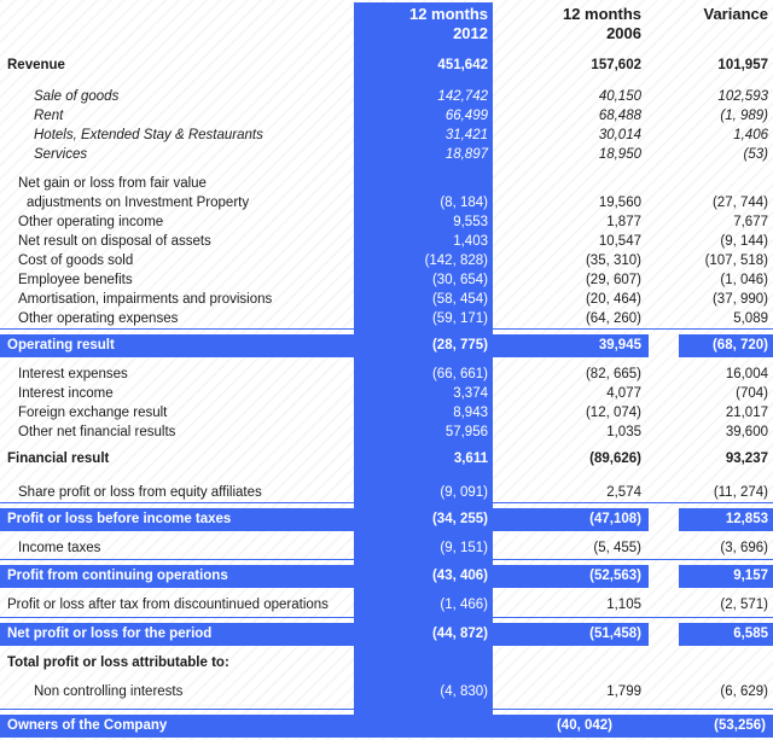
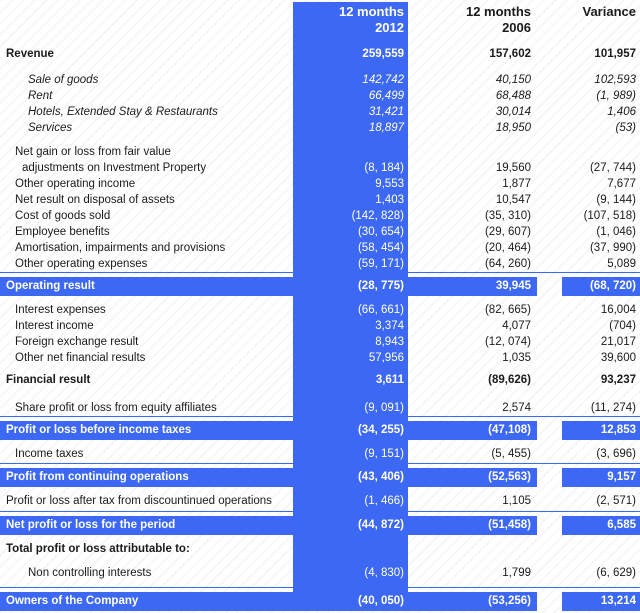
  12 months
  2012
  12 months
  2006
  Variance
  Revenue
- 451,642
+ 259,559
  157,602
  101,957
  Sale of goods
  142,742
  40,150
  102,593
  Rent
  66,499
  68,488
  (1, 989)
  Hotels, Extended Stay & Restaurants
  31,421
  30,014
  1,406
  Services
  18,897
  18,950
  (53)
  Net gain or loss from fair value
  adjustments on Investment Property
  (8, 184)
  19,560
  (27, 744)
  Other operating income
  9,553
  1,877
  7,677
  Net result on disposal of assets
  1,403
  10,547
  (9, 144)
  Cost of goods sold
  (142, 828)
  (35, 310)
  (107, 518)
  Employee benefits
  (30, 654)
  (29, 607)
  (1, 046)
  Amortisation, impairments and provisions
  (58, 454)
  (20, 464)
  (37, 990)
  Other operating expenses
  (59, 171)
  (64, 260)
  5,089
  Operating result
  (28, 775)
  39,945
  (68, 720)
  Interest expenses
  (66, 661)
  (82, 665)
  16,004
  Interest income
  3,374
  4,077
  (704)
  Foreign exchange result
  8,943
  (12, 074)
  21,017
  Other net financial results
  57,956
  1,035
  39,600
  Financial result
  3,611
  (89,626)
  93,237
  Share profit or loss from equity affiliates
  (9, 091)
  2,574
  (11, 274)
  Profit or loss before income taxes
  (34, 255)
  (47,108)
  12,853
  Income taxes
  (9, 151)
  (5, 455)
  (3, 696)
  Profit from continuing operations
  (43, 406)
  (52,563)
  9,157
  Profit or loss after tax from discountinued operations
  (1, 466)
  1,105
  (2, 571)
  Net profit or loss for the period
  (44, 872)
  (51,458)
  6,585
  Total profit or loss attributable to:
  Non controlling interests
  (4, 830)
  1,799
  (6, 629)
  Owners of the Company
- (40, 042)
+ (40, 050)
  (53,256)
+ 13,214
